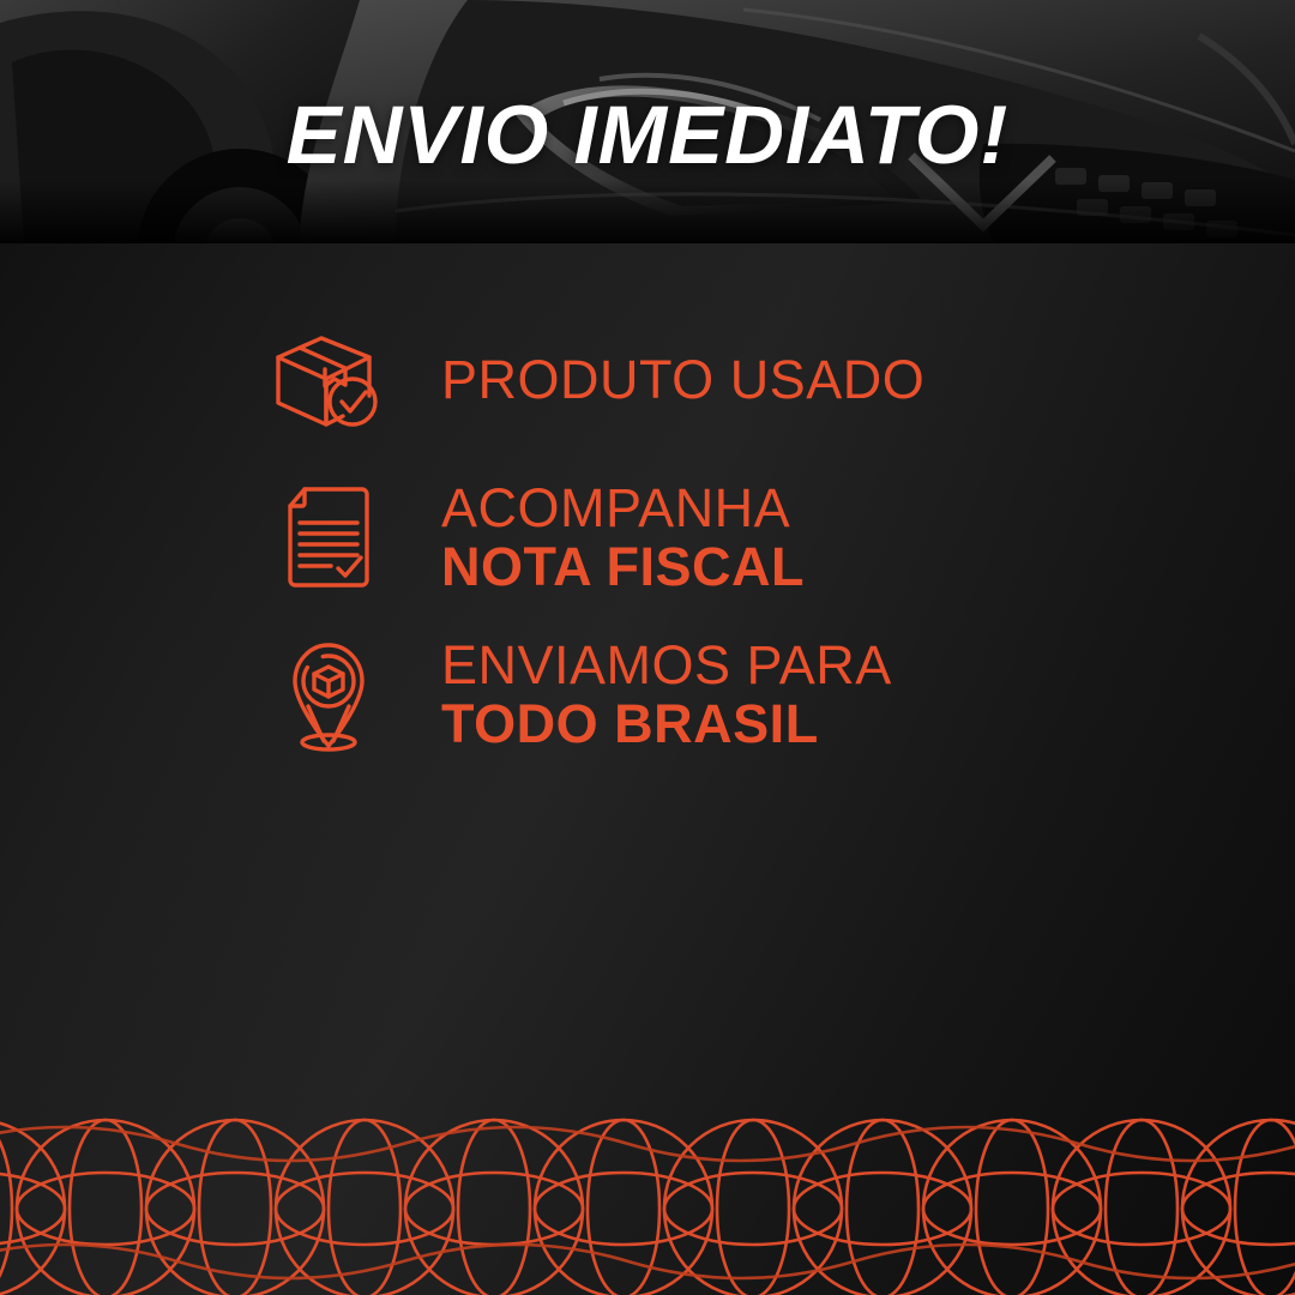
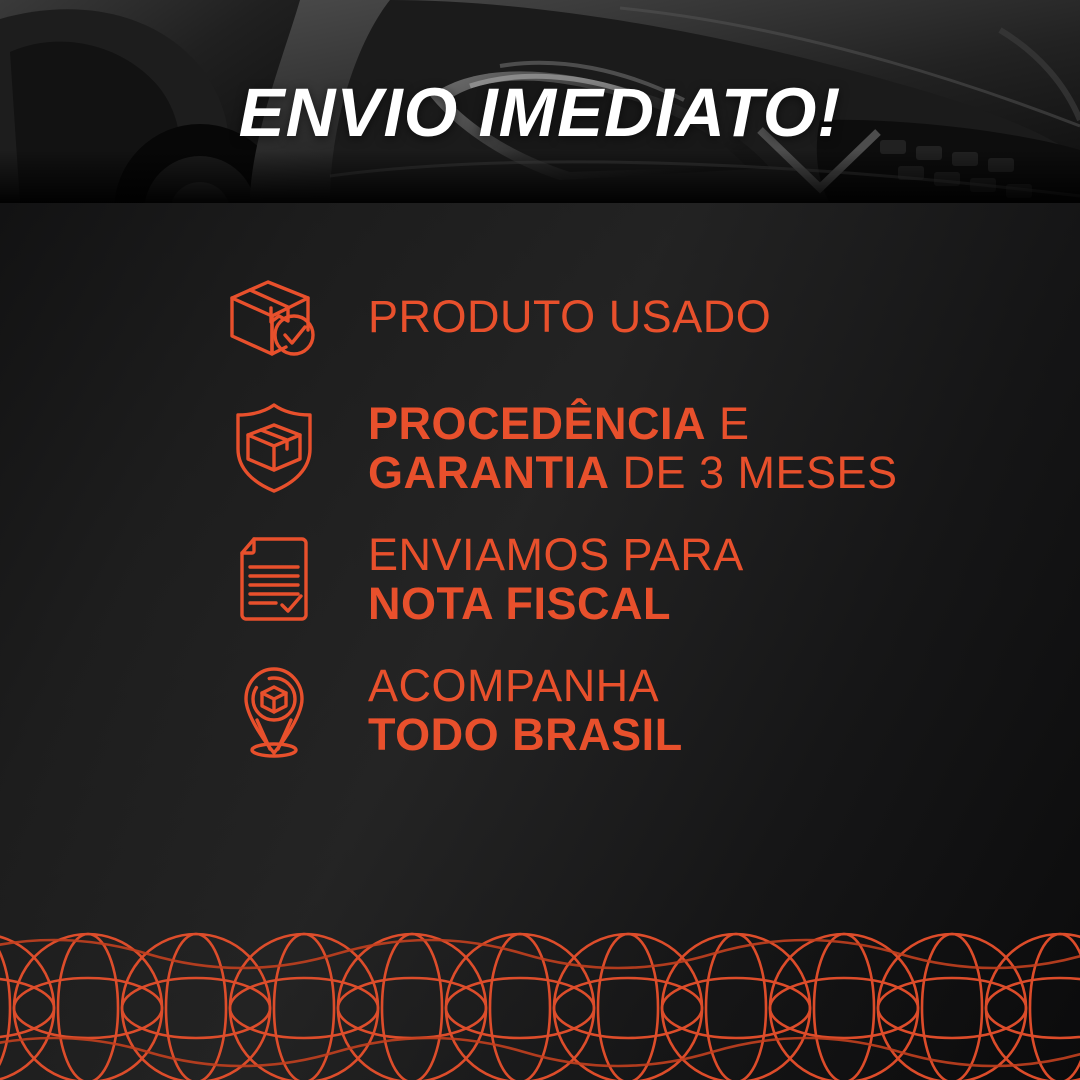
  ENVIO IMEDIATO!
  PRODUTO USADO
+ PROCEDÊNCIA E
+ GARANTIA DE 3 MESES
- ACOMPANHA
+ ENVIAMOS PARA
  NOTA FISCAL
- ENVIAMOS PARA
+ ACOMPANHA
  TODO BRASIL
